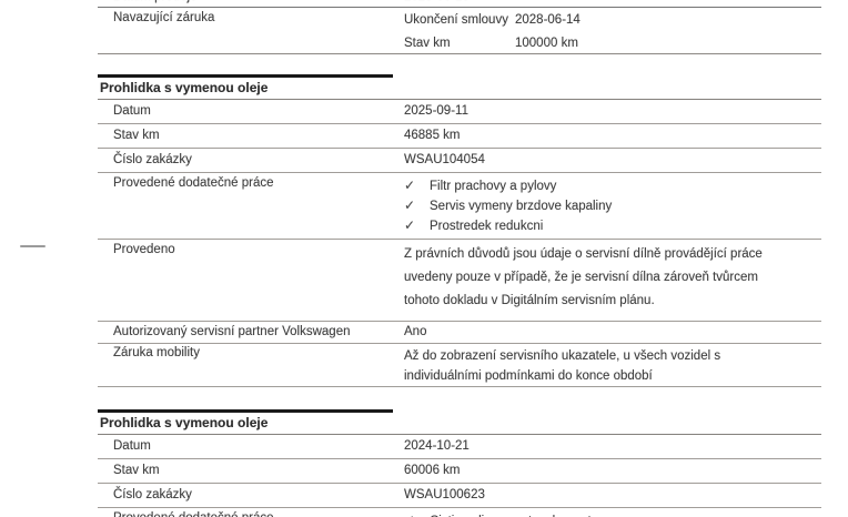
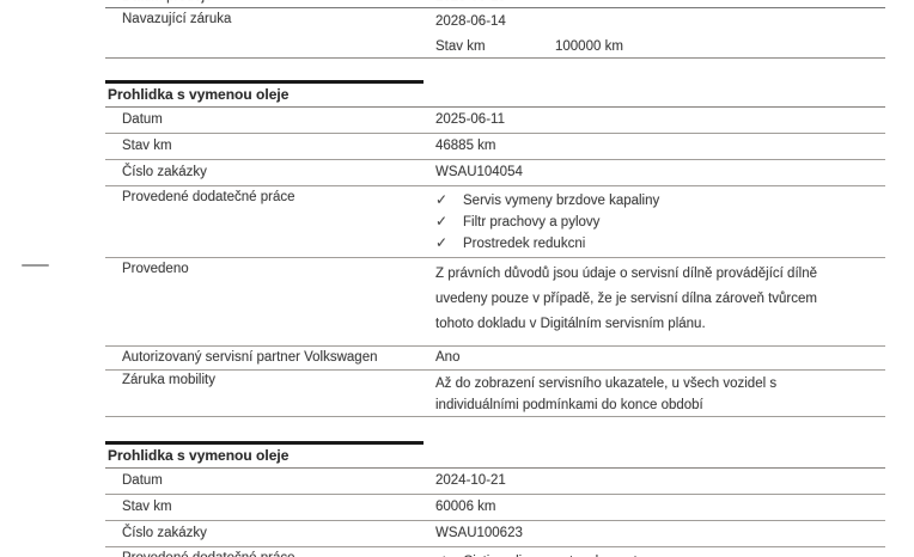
  Navazující záruka
- Ukončení smlouvy
  2028-06-14
  Stav km
  100000 km
  Prohlidka s vymenou oleje
  Datum
- 2025-09-11
+ 2025-06-11
  Stav km
  46885 km
  Číslo zakázky
  WSAU104054
  Provedené dodatečné práce
  ✓
- Filtr prachovy a pylovy
+ Servis vymeny brzdove kapaliny
  ✓
- Servis vymeny brzdove kapaliny
+ Filtr prachovy a pylovy
  ✓
  Prostredek redukcni
  Provedeno
- Z právních důvodů jsou údaje o servisní dílně provádějící práce uvedeny pouze v případě, že je servisní dílna zároveň tvůrcem tohoto dokladu v Digitálním servisním plánu.
+ Z právních důvodů jsou údaje o servisní dílně provádějící dílně uvedeny pouze v případě, že je servisní dílna zároveň tvůrcem tohoto dokladu v Digitálním servisním plánu.
  Autorizovaný servisní partner Volkswagen
  Ano
  Záruka mobility
  Až do zobrazení servisního ukazatele, u všech vozidel s individuálními podmínkami do konce období
  Prohlidka s vymenou oleje
  Datum
  2024-10-21
  Stav km
  60006 km
  Číslo zakázky
  WSAU100623
